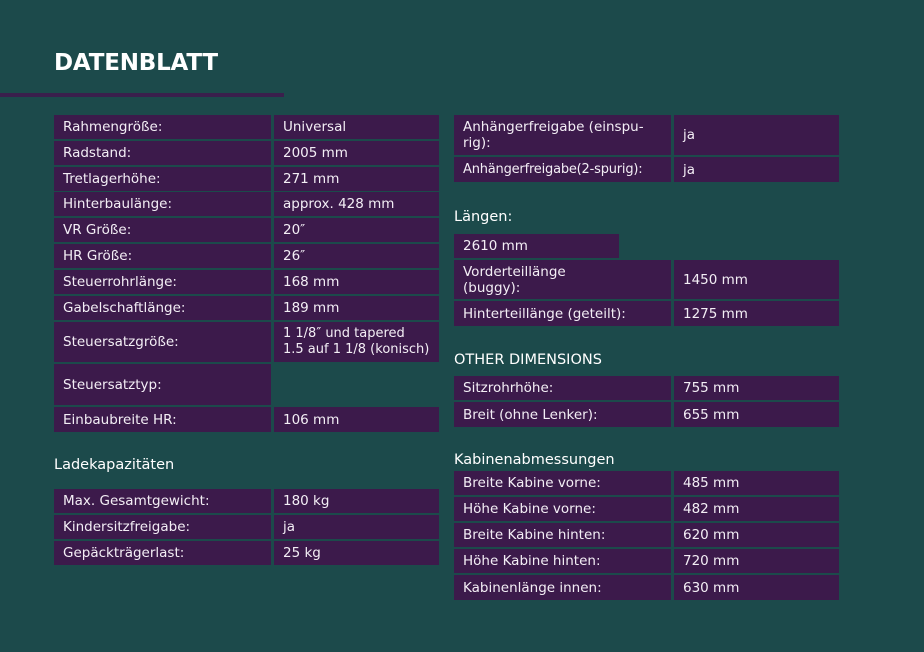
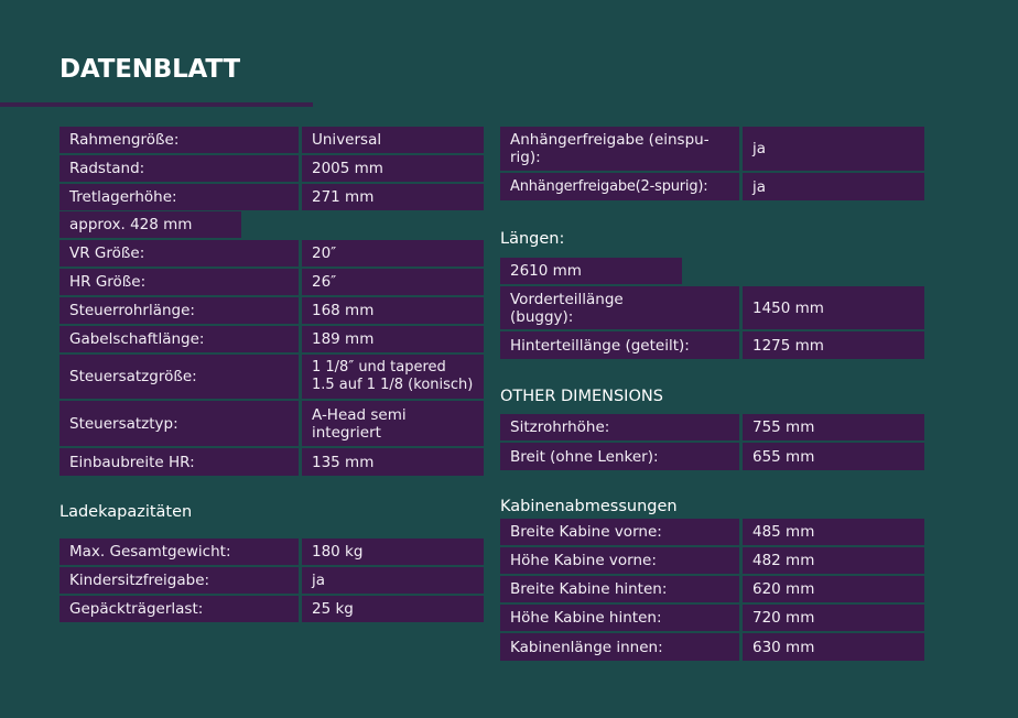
  DATENBLATT
  Rahmengröße:
  Universal
  Radstand:
  2005 mm
  Tretlagerhöhe:
  271 mm
- Hinterbaulänge:
  approx. 428 mm
  VR Größe:
  20″
  HR Größe:
  26″
  Steuerrohrlänge:
  168 mm
  Gabelschaftlänge:
  189 mm
  Steuersatzgröße:
  1 1/8″ und tapered
  1.5 auf 1 1/8 (konisch)
  Steuersatztyp:
+ A-Head semi
+ integriert
  Einbaubreite HR:
- 106 mm
+ 135 mm
  Ladekapazitäten
  Max. Gesamtgewicht:
  180 kg
  Kindersitzfreigabe:
  ja
  Gepäckträgerlast:
  25 kg
  Anhängerfreigabe (einspu-
  rig):
  ja
  Anhängerfreigabe(2-spurig):
  ja
  Längen:
  2610 mm
  Vorderteillänge
  (buggy):
  1450 mm
  Hinterteillänge (geteilt):
  1275 mm
  OTHER DIMENSIONS
  Sitzrohrhöhe:
  755 mm
  Breit (ohne Lenker):
  655 mm
  Kabinenabmessungen
  Breite Kabine vorne:
  485 mm
  Höhe Kabine vorne:
  482 mm
  Breite Kabine hinten:
  620 mm
  Höhe Kabine hinten:
  720 mm
  Kabinenlänge innen:
  630 mm
